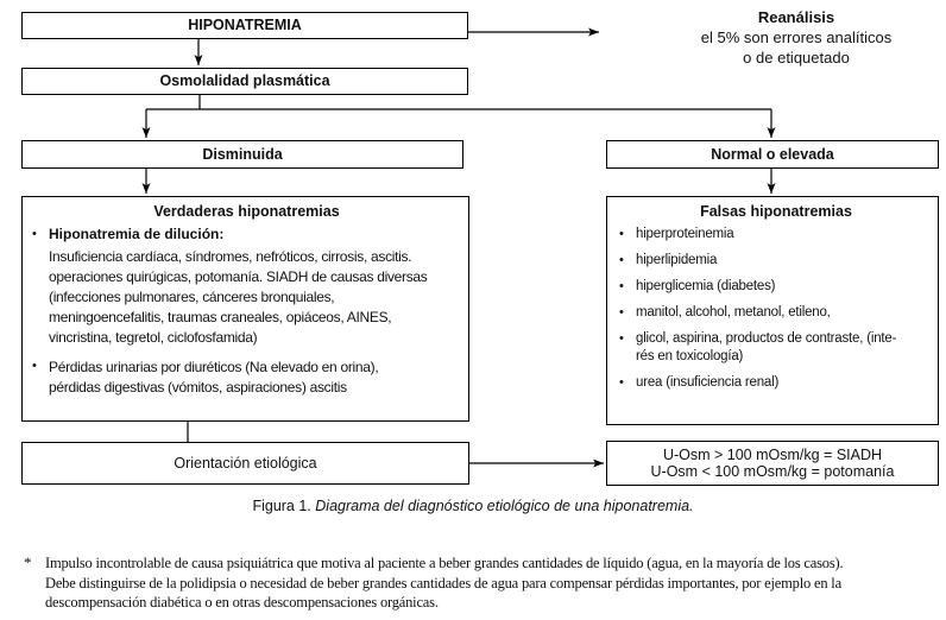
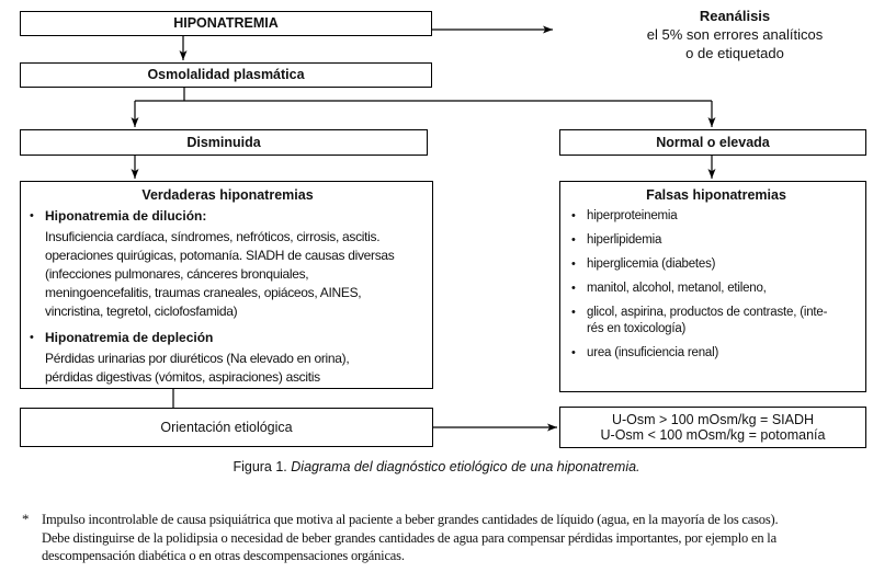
  HIPONATREMIA
  Reanálisis
  el 5% son errores analíticos
  o de etiquetado
  Osmolalidad plasmática
  Disminuida
  Normal o elevada
  Verdaderas hiponatremias
  •
  Hiponatremia de dilución:
  Insuficiencia cardíaca, síndromes, nefróticos, cirrosis, ascitis.
  operaciones quirúgicas, potomanía. SIADH de causas diversas
  (infecciones pulmonares, cánceres bronquiales,
  meningoencefalitis, traumas craneales, opiáceos, AINES,
  vincristina, tegretol, ciclofosfamida)
  •
+ Hiponatremia de depleción
  Pérdidas urinarias por diuréticos (Na elevado en orina),
  pérdidas digestivas (vómitos, aspiraciones) ascitis
  Falsas hiponatremias
  •
  hiperproteinemia
  •
  hiperlipidemia
  •
  hiperglicemia (diabetes)
  •
  manitol, alcohol, metanol, etileno,
  •
  glicol, aspirina, productos de contraste, (inte-
  rés en toxicología)
  •
  urea (insuficiencia renal)
  Orientación etiológica
  U-Osm > 100 mOsm/kg = SIADH
  U-Osm < 100 mOsm/kg = potomanía
  Figura 1. Diagrama del diagnóstico etiológico de una hiponatremia.
  *
  Impulso incontrolable de causa psiquiátrica que motiva al paciente a beber grandes cantidades de líquido (agua, en la mayoría de los casos).
  Debe distinguirse de la polidipsia o necesidad de beber grandes cantidades de agua para compensar pérdidas importantes, por ejemplo en la
  descompensación diabética o en otras descompensaciones orgánicas.
